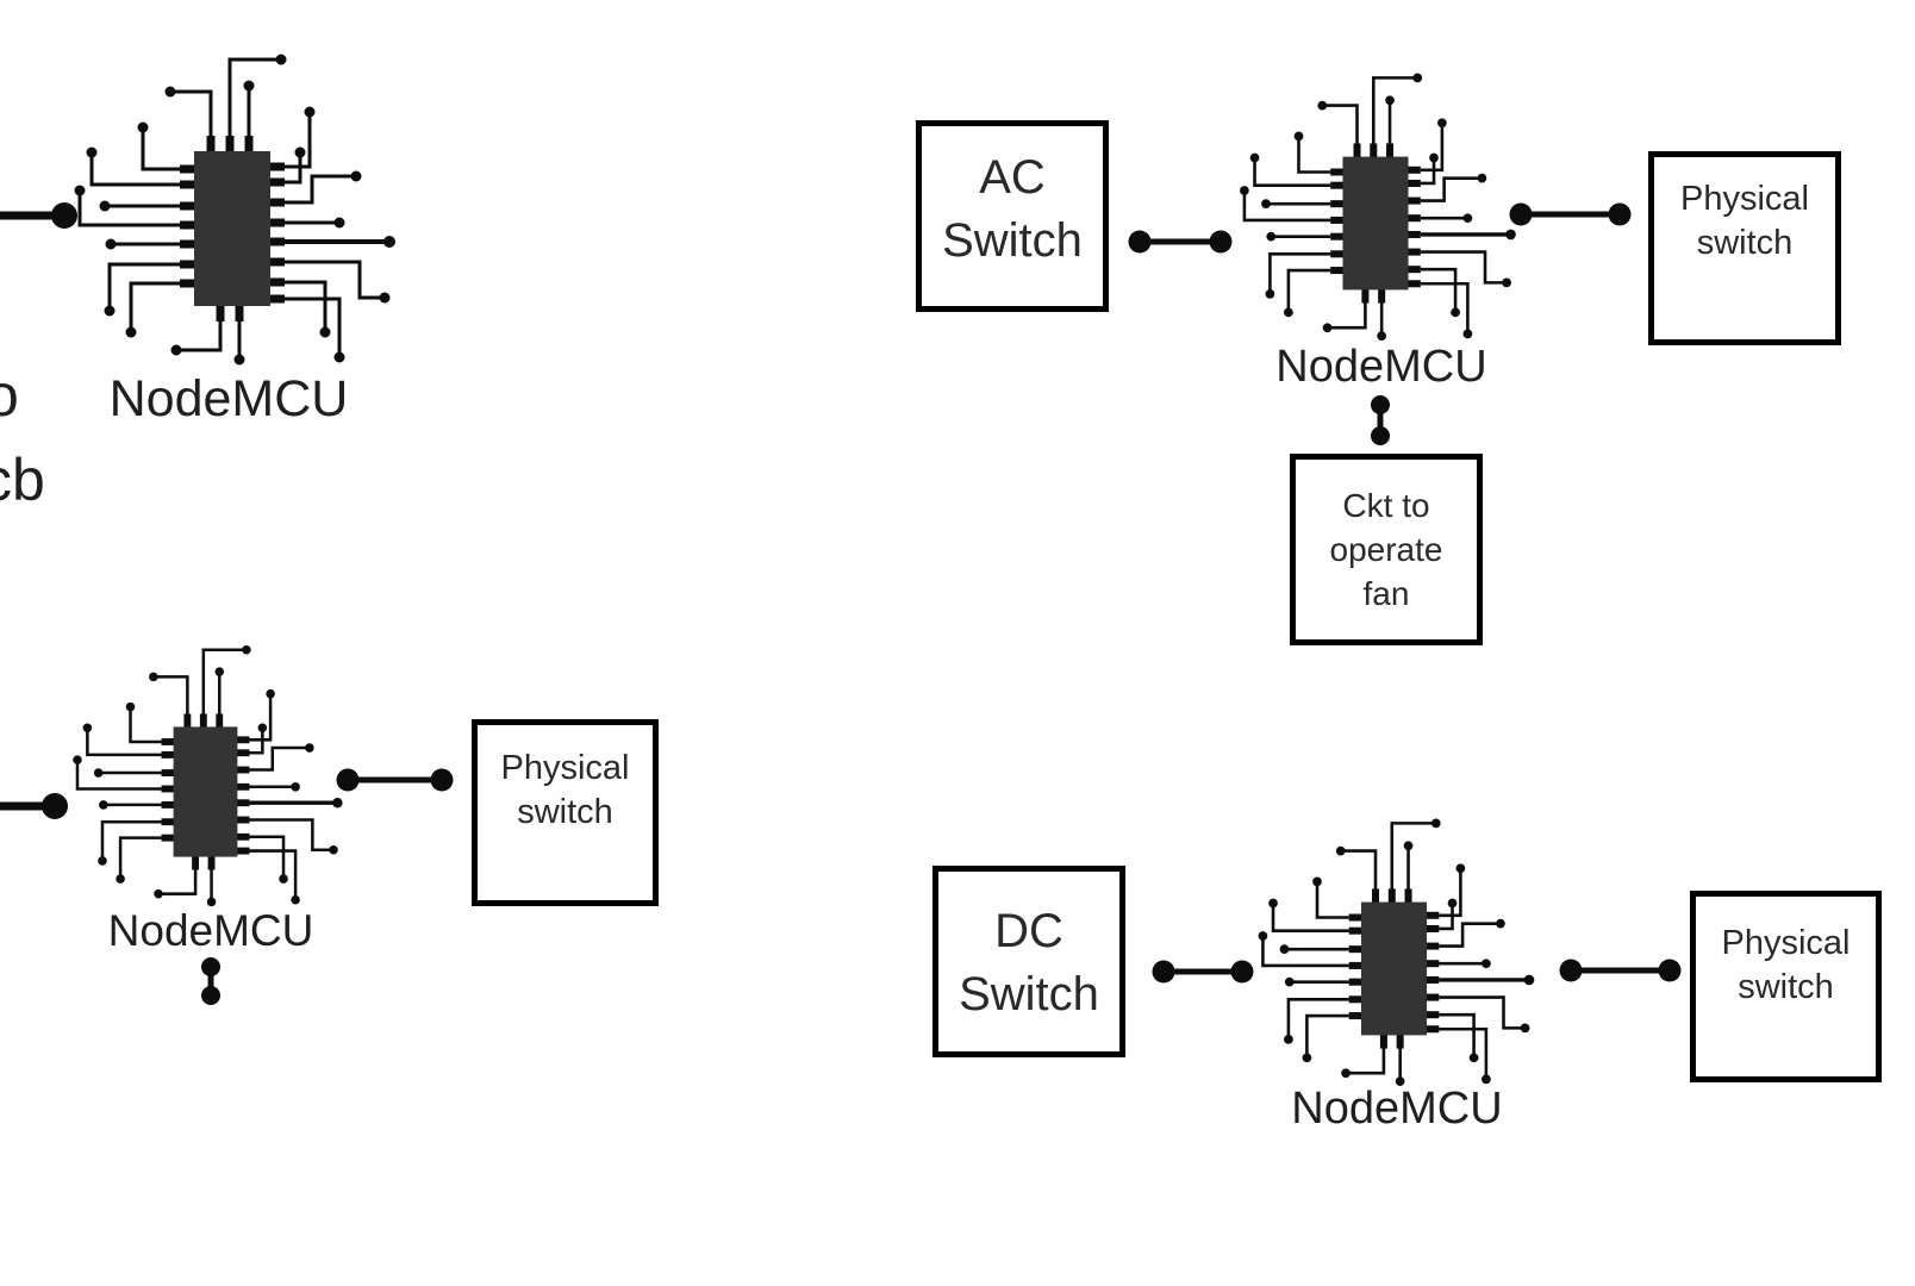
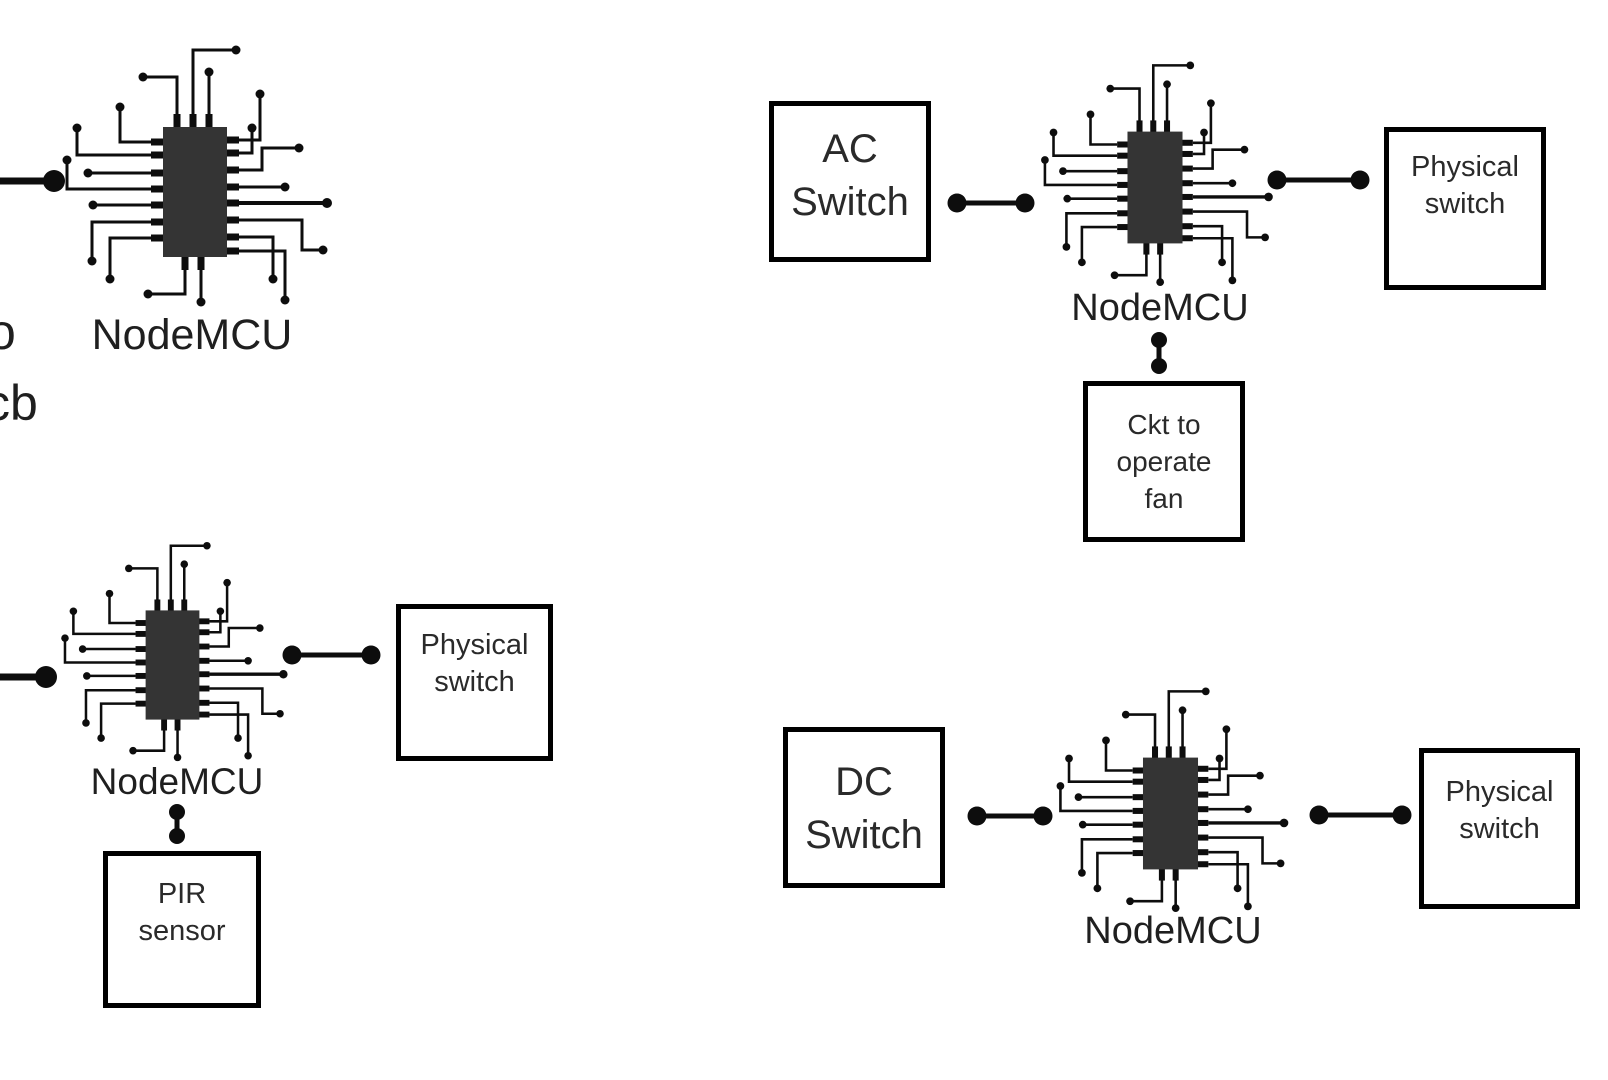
  AC
  Switch
  Physical
  switch
  Ckt to
  operate
  fan
  Physical
  switch
+ PIR
+ sensor
  DC
  Switch
  Physical
  switch
  NodeMCU
  NodeMCU
  NodeMCU
  NodeMCU
  o
